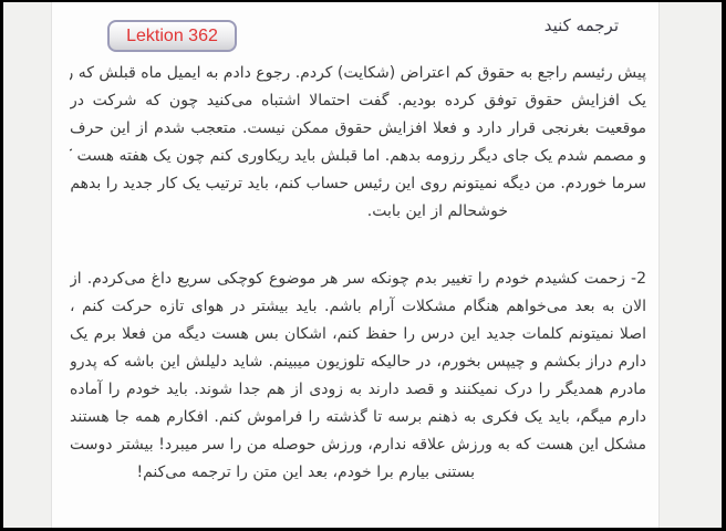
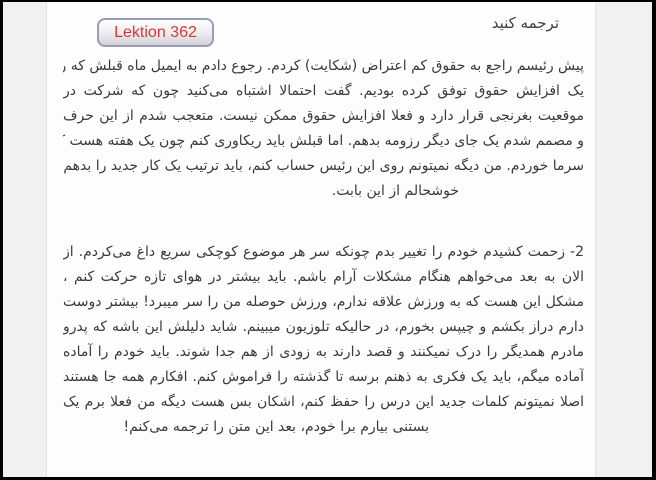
  ترجمه کنید
  Lektion 362
  پیش رئیسم راجع به حقوق کم اعتراض (شکایت) کردم. رجوع دادم به ایمیل ماه قبلش که ر
  یک افزایش حقوق توفق کرده بودیم. گفت احتمالا اشتباه می‌کنید چون که شرکت در
  موقعیت بغرنجی قرار دارد و فعلا افزایش حقوق ممکن نیست. متعجب شدم از این حرف
  و مصمم شدم یک جای دیگر رزومه بدهم. اما قبلش باید ریکاوری کنم چون یک هفته هست
  سرما خوردم. من دیگه نمیتونم روی این رئیس حساب کنم، باید ترتیب یک کار جدید را بدهم
  خوشحالم از این بابت.
  2- زحمت کشیدم خودم را تغییر بدم چونکه سر هر موضوع کوچکی سریع داغ می‌کردم. از
  الان به بعد می‌خواهم هنگام مشکلات آرام باشم. باید بیشتر در هوای تازه حرکت کنم ،
- اصلا نمیتونم کلمات جدید این درس را حفظ کنم، اشکان بس هست دیگه من فعلا برم یک
+ مشکل این هست که به ورزش علاقه ندارم، ورزش حوصله من را سر میبرد! بیشتر دوست
  دارم دراز بکشم و چیپس بخورم، در حالیکه تلوزیون میبینم. شاید دلیلش این باشه که پدرو
  مادرم همدیگر را درک نمیکنند و قصد دارند به زودی از هم جدا شوند. باید خودم را آماده
- دارم میگم، باید یک فکری به ذهنم برسه تا گذشته را فراموش کنم. افکارم همه جا هستند
+ آماده میگم، باید یک فکری به ذهنم برسه تا گذشته را فراموش کنم. افکارم همه جا هستند
- مشکل این هست که به ورزش علاقه ندارم، ورزش حوصله من را سر میبرد! بیشتر دوست
+ اصلا نمیتونم کلمات جدید این درس را حفظ کنم، اشکان بس هست دیگه من فعلا برم یک
  بستنی بیارم برا خودم، بعد این متن را ترجمه می‌کنم!
